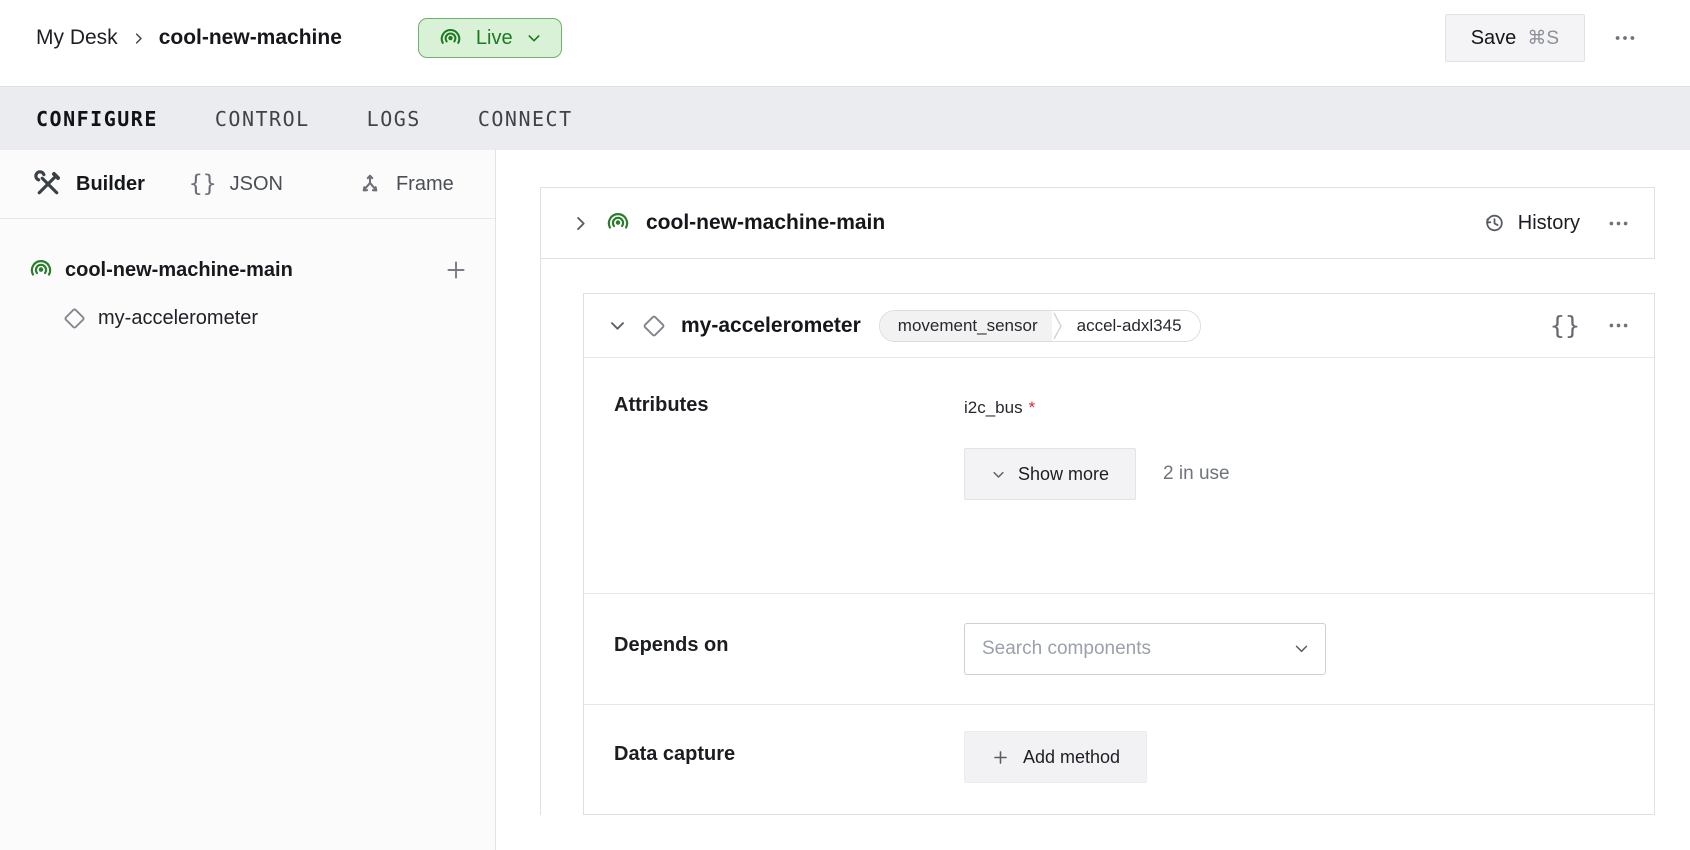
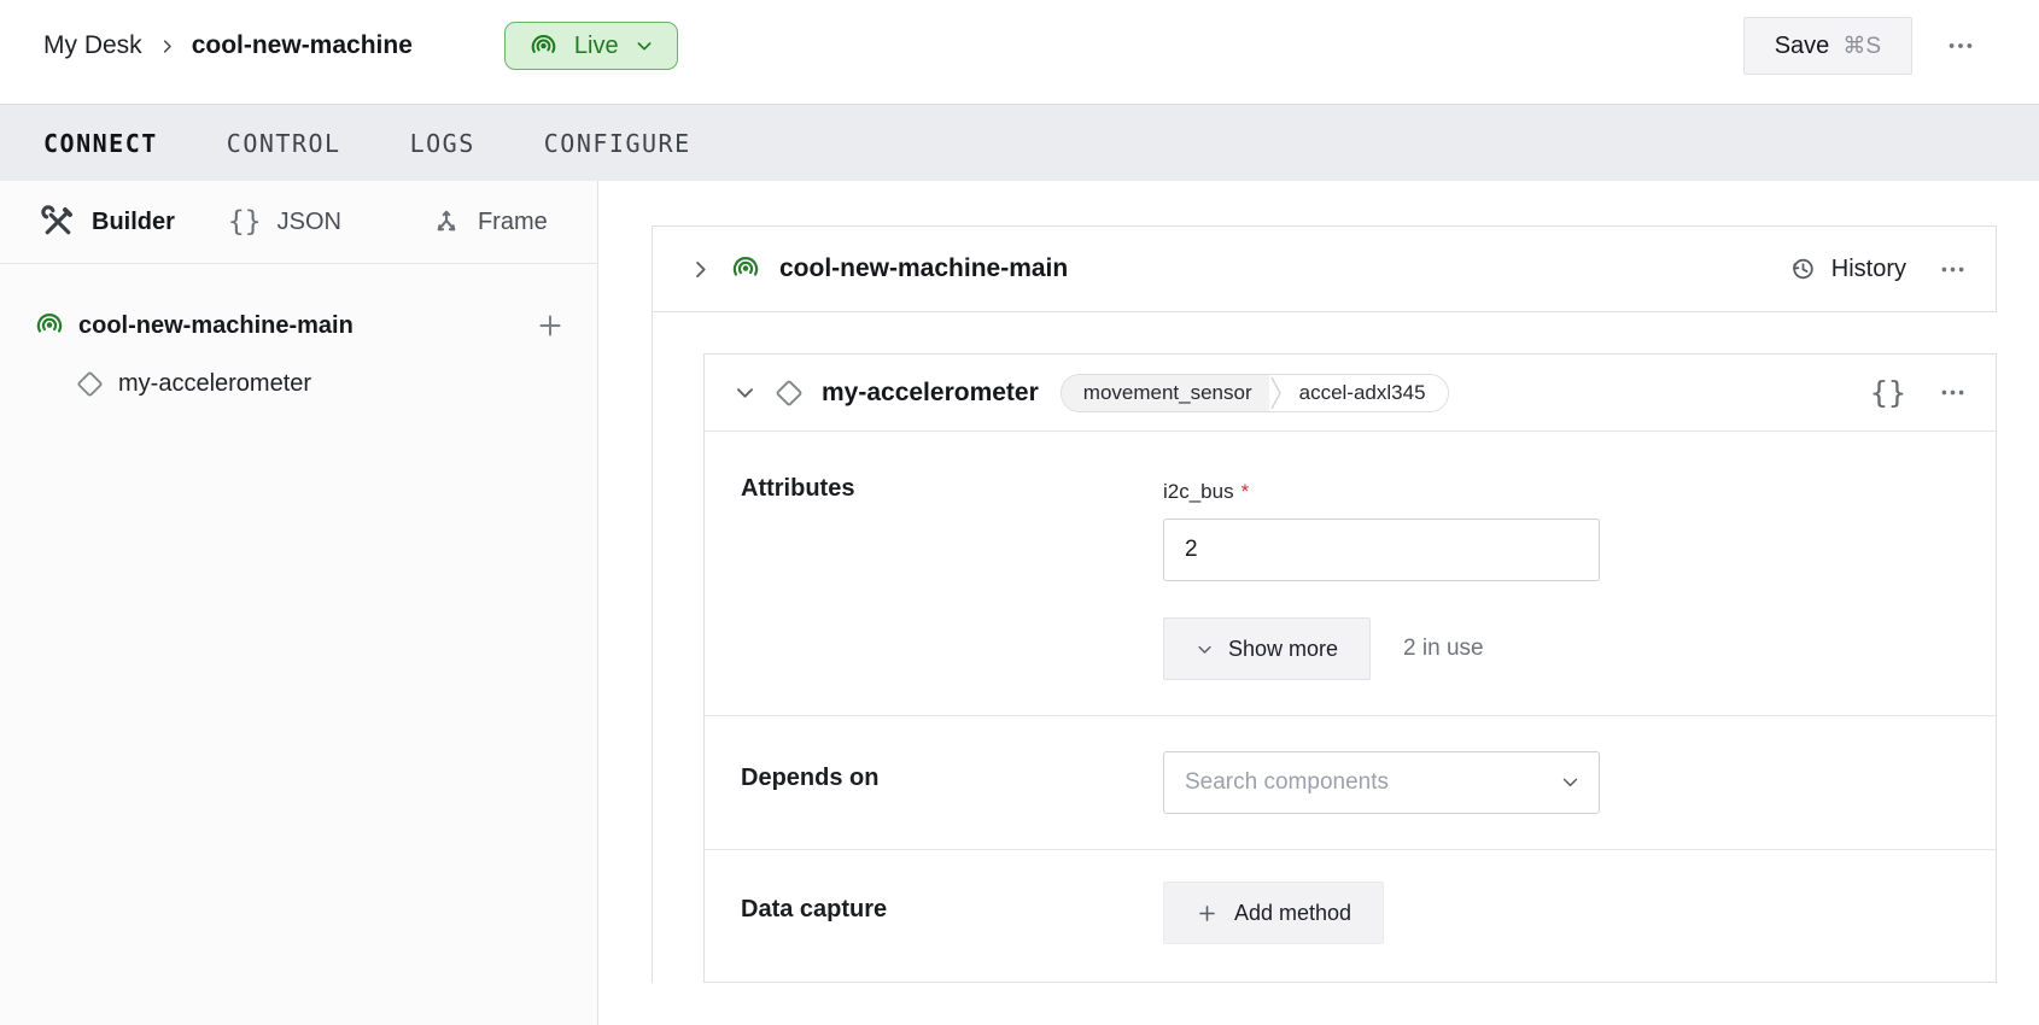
  My Desk
  cool-new-machine
  Live
  Save
  ⌘S
- CONFIGURE
+ CONNECT
  CONTROL
  LOGS
- CONNECT
+ CONFIGURE
  Builder
  {}
  JSON
  Frame
  cool-new-machine-main
  my-accelerometer
  cool-new-machine-main
  History
  my-accelerometer
  movement_sensor
  accel-adxl345
  {}
  Attributes
  i2c_bus
  *
+ 2
  Show more
  2 in use
  Depends on
  Search components
  Data capture
  Add method
